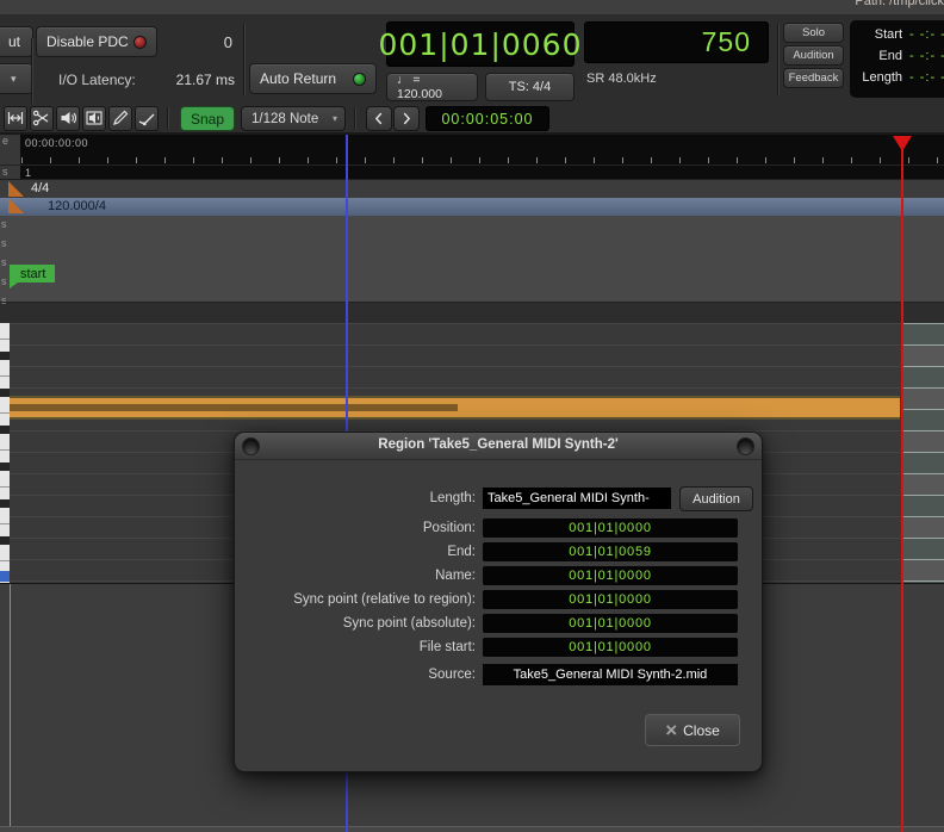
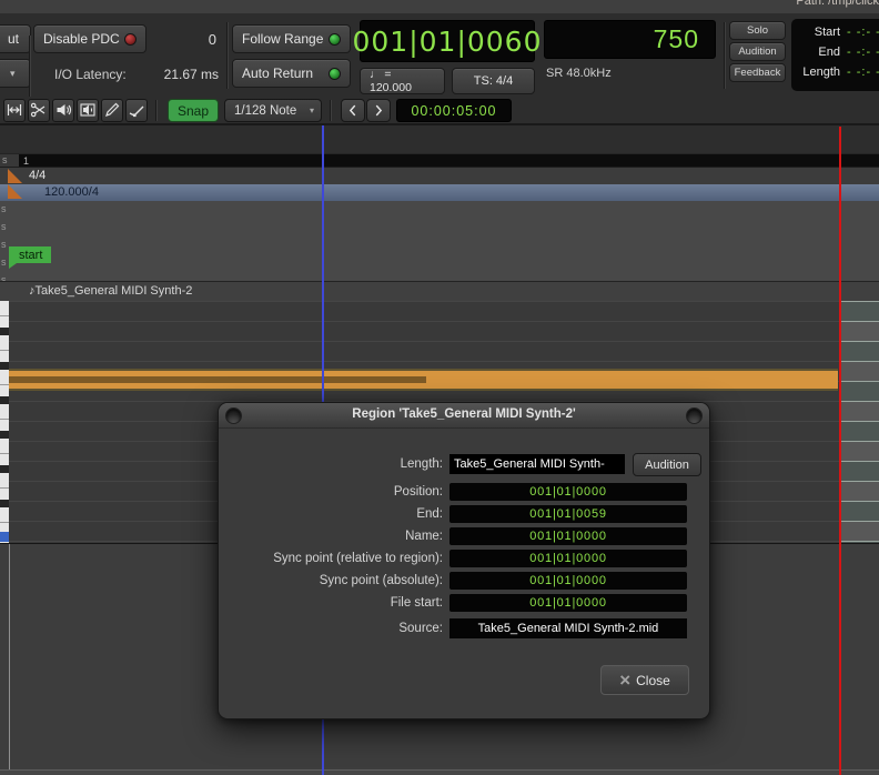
  Path: /tmp/click
  ut
  ▾
  Disable PDC
  0
  I/O Latency:
  21.67 ms
+ Follow Range
  Auto Return
  001|01|0060
  ♩ = 120.000
  TS: 4/4
  750
  SR 48.0kHz
  Solo
  Audition
  Feedback
  Start
  - -:- -
  End
  - -:- -
  Length
  - -:- -
  Snap
  1/128 Note
  ▾
  00:00:05:00
- e
- 00:00:00:00
  s
  1
  4/4
  120.000/4
  s
  s
  s
  s
  s
  start
+ ♪Take5_General MIDI Synth-2
  Region 'Take5_General MIDI Synth-2'
  Length:
  Take5_General MIDI Synth-
  Audition
  Position:
  001|01|0000
  End:
  001|01|0059
  Name:
  001|01|0000
  Sync point (relative to region):
  001|01|0000
  Sync point (absolute):
  001|01|0000
  File start:
  001|01|0000
  Source:
  Take5_General MIDI Synth-2.mid
  ×
  Close
